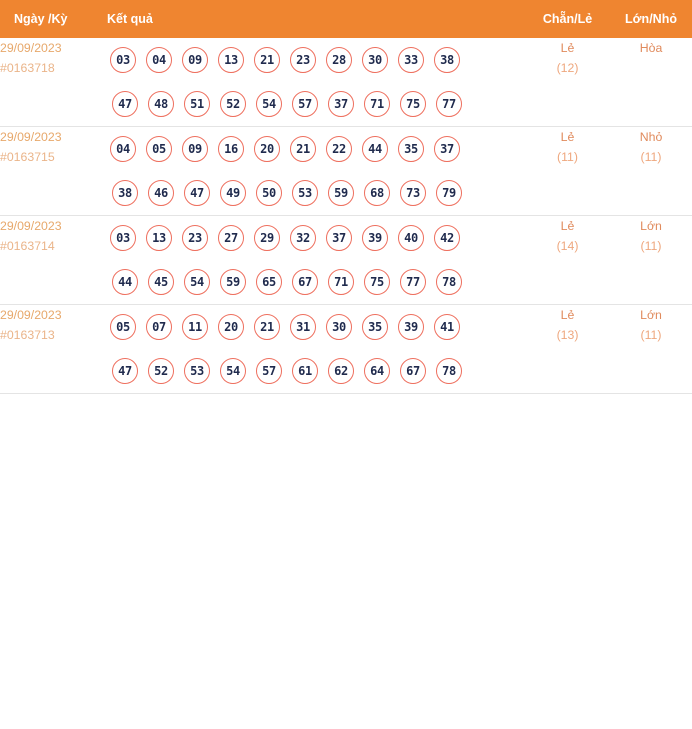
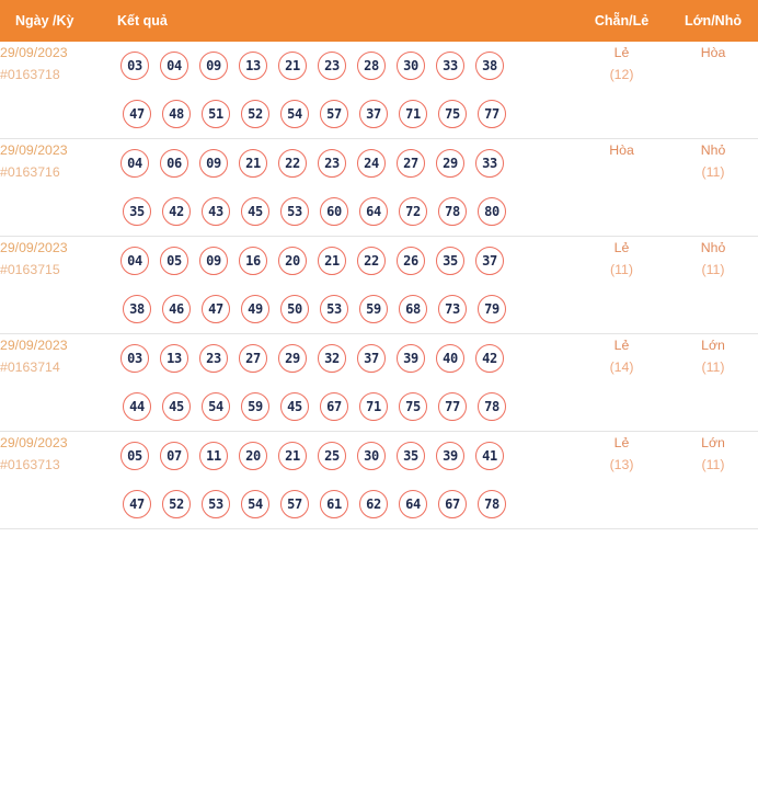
  Ngày /Kỳ	Kết quả	Chẵn/Lẻ	Lớn/Nhỏ
  29/09/2023#0163718	03 04 09 13 21 23 28 30 33 3847 48 51 52 54 57 37 71 75 77	Lẻ(12)	Hòa
+ 29/09/2023#0163716	04 06 09 21 22 23 24 27 29 3335 42 43 45 53 60 64 72 78 80	Hòa	Nhỏ(11)
- 29/09/2023#0163715	04 05 09 16 20 21 22 44 35 3738 46 47 49 50 53 59 68 73 79	Lẻ(11)	Nhỏ(11)
+ 29/09/2023#0163715	04 05 09 16 20 21 22 26 35 3738 46 47 49 50 53 59 68 73 79	Lẻ(11)	Nhỏ(11)
- 29/09/2023#0163714	03 13 23 27 29 32 37 39 40 4244 45 54 59 65 67 71 75 77 78	Lẻ(14)	Lớn(11)
+ 29/09/2023#0163714	03 13 23 27 29 32 37 39 40 4244 45 54 59 45 67 71 75 77 78	Lẻ(14)	Lớn(11)
- 29/09/2023#0163713	05 07 11 20 21 31 30 35 39 4147 52 53 54 57 61 62 64 67 78	Lẻ(13)	Lớn(11)
+ 29/09/2023#0163713	05 07 11 20 21 25 30 35 39 4147 52 53 54 57 61 62 64 67 78	Lẻ(13)	Lớn(11)
